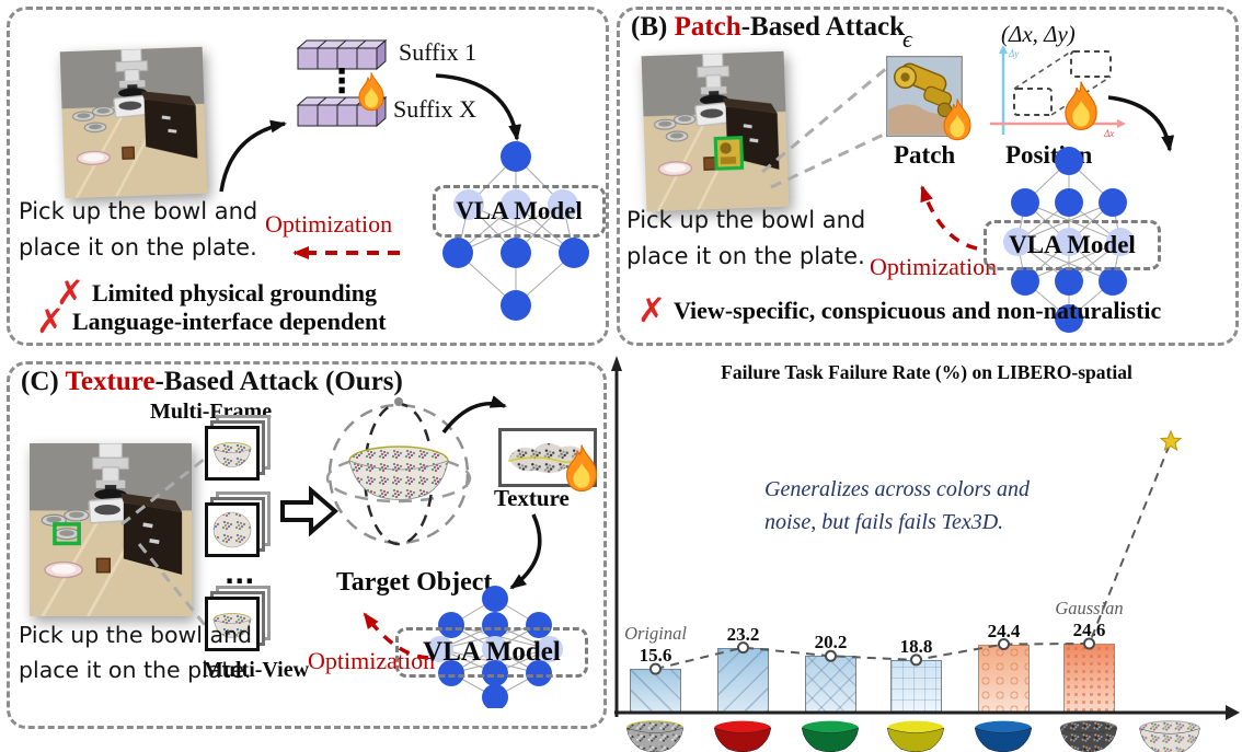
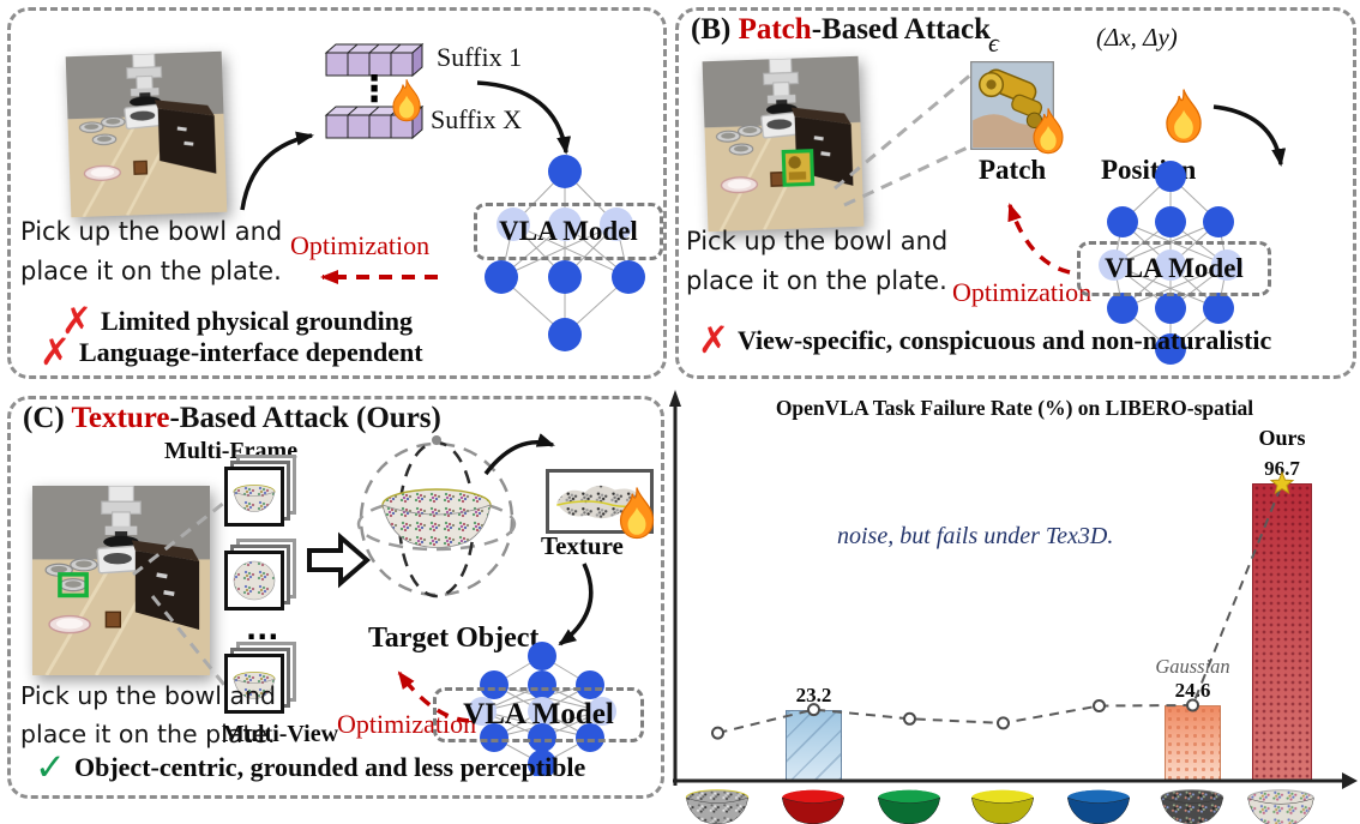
  Suffix 1
  ⋮
  Suffix X
  VLA Model
  Optimization
  Pick up the bowl and place it on the plate.
  ✗
  Limited physical grounding
  ✗
  Language-interface dependent
  (B) Patch-Based Attack
  ϵ
  Patch
  (Δx, Δy)
- Δy
- Δx
  Positn
  VLA Model
  Optimization
  Pick up the bowl and place it on the plate.
  ✗
  View-specific, conspicuous and non-naturalistic
  (C) Texture-Based Attack (Ours)
  Multi-Frame
  ...
  Multi-View
  Target Object
  Texture
  VLA Model
  Optimization
  Pick up the bowl and place it on the plate.
+ ✓
+ Object-centric, grounded and less perceptible
- Failure Task Failure Rate (%) on LIBERO-spatial
+ OpenVLA Task Failure Rate (%) on LIBERO-spatial
- Generalizes across colors and
- noise, but fails fails Tex3D.
+ noise, but fails under Tex3D.
- Original
- 15.6
  23.2
- 20.2
- 18.8
- 24.4
  Gaussan
  246
+ Ours
+ 96.7
